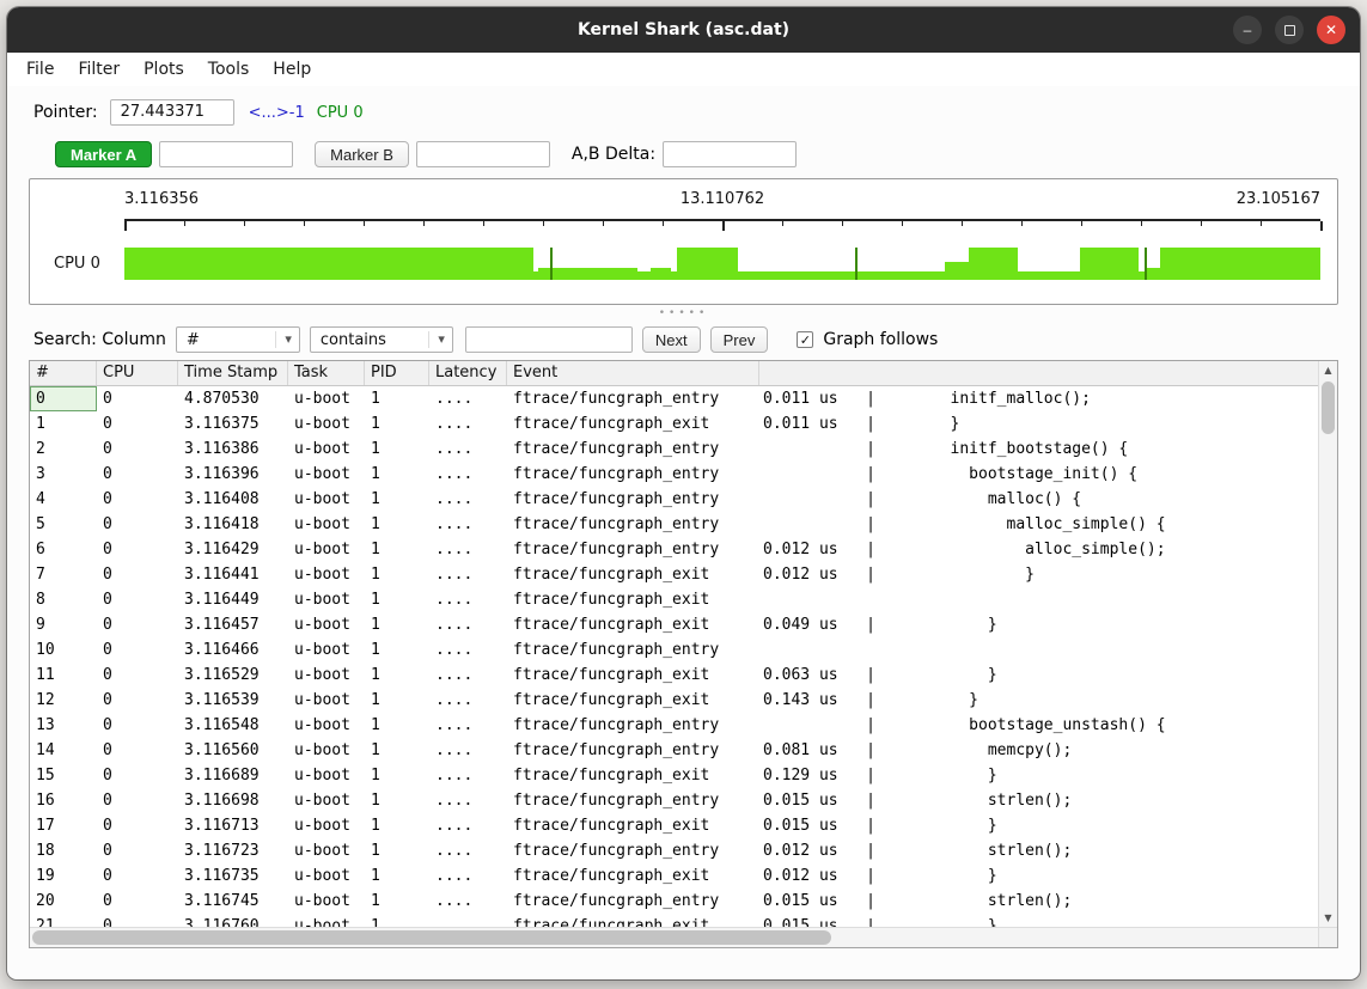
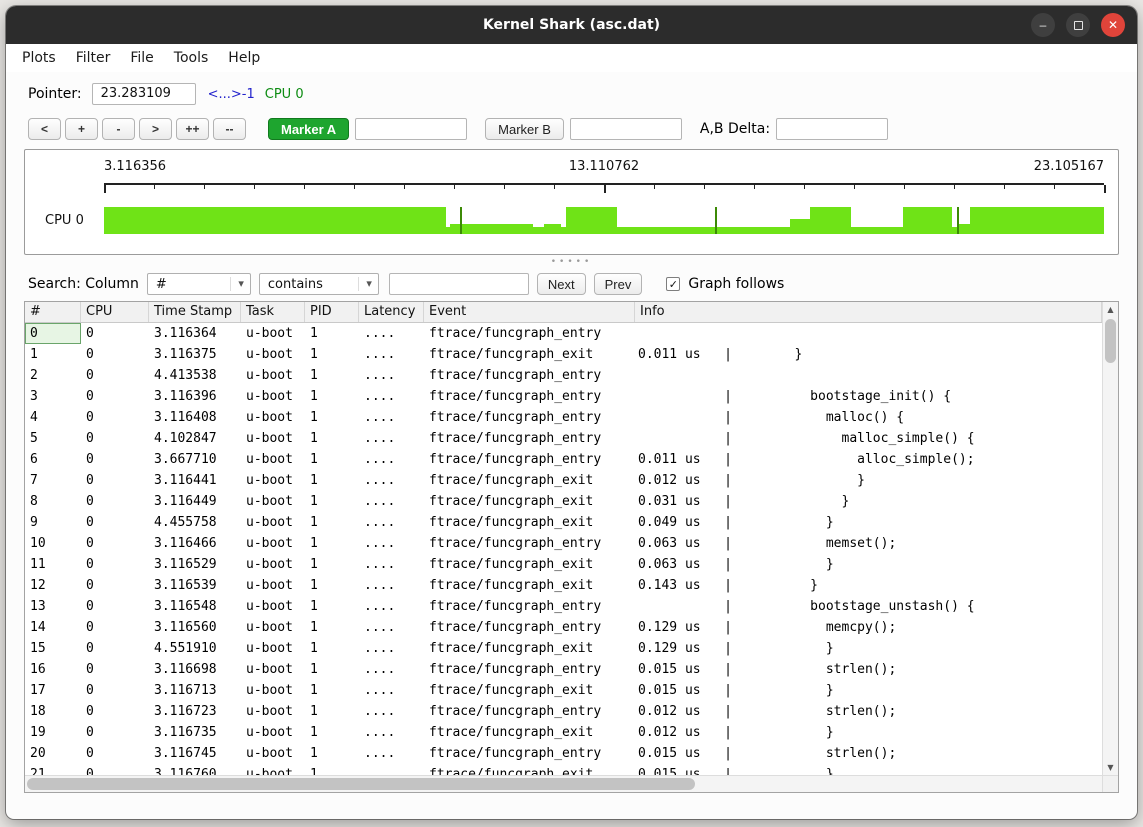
  Kernel Shark (asc.dat)
  –
  ✕
- File
+ Plots
  Filter
- Plots
+ File
  Tools
  Help
  Pointer:
- 27.443371
+ 23.283109
  <...>-1
  CPU 0
+ <
+ +
+ -
+ >
+ ++
+ --
  Marker A
  Marker B
  A,B Delta:
  3.116356
  13.110762
  23.105167
  CPU 0
  •••••
  Search: Column
  #
  ▾
  contains
  ▾
  Next
  Prev
  ✓
  Graph follows
  #
  CPU
  Time Stamp
  Task
  PID
  Latency
  Event
+ Info
  0
  0
- 4.870530
+ 3.116364
  u-boot
  1
  ....
  ftrace/funcgraph_entry
- 0.011 us | initf_malloc();
  1
  0
  3.116375
  u-boot
  1
  ....
  ftrace/funcgraph_exit
  0.011 us | }
  2
  0
- 3.116386
+ 4.413538
  u-boot
  1
  ....
  ftrace/funcgraph_entry
- | initf_bootstage() {
  3
  0
  3.116396
  u-boot
  1
  ....
  ftrace/funcgraph_entry
  | bootstage_init() {
  4
  0
  3.116408
  u-boot
  1
  ....
  ftrace/funcgraph_entry
  | malloc() {
  5
  0
- 3.116418
+ 4.102847
  u-boot
  1
  ....
  ftrace/funcgraph_entry
  | malloc_simple() {
  6
  0
- 3.116429
+ 3.667710
  u-boot
  1
  ....
  ftrace/funcgraph_entry
- 0.012 us | alloc_simple();
+ 0.011 us | alloc_simple();
  7
  0
  3.116441
  u-boot
  1
  ....
  ftrace/funcgraph_exit
  0.012 us | }
  8
  0
  3.116449
  u-boot
  1
  ....
  ftrace/funcgraph_exit
+ 0.031 us | }
  9
  0
- 3.116457
+ 4.455758
  u-boot
  1
  ....
  ftrace/funcgraph_exit
  0.049 us | }
  10
  0
  3.116466
  u-boot
  1
  ....
  ftrace/funcgraph_entry
+ 0.063 us | memset();
  11
  0
  3.116529
  u-boot
  1
  ....
  ftrace/funcgraph_exit
  0.063 us | }
  12
  0
  3.116539
  u-boot
  1
  ....
  ftrace/funcgraph_exit
  0.143 us | }
  13
  0
  3.116548
  u-boot
  1
  ....
  ftrace/funcgraph_entry
  | bootstage_unstash() {
  14
  0
  3.116560
  u-boot
  1
  ....
  ftrace/funcgraph_entry
- 0.081 us | memcpy();
+ 0.129 us | memcpy();
  15
  0
- 3.116689
+ 4.551910
  u-boot
  1
  ....
  ftrace/funcgraph_exit
  0.129 us | }
  16
  0
  3.116698
  u-boot
  1
  ....
  ftrace/funcgraph_entry
  0.015 us | strlen();
  17
  0
  3.116713
  u-boot
  1
  ....
  ftrace/funcgraph_exit
  0.015 us | }
  18
  0
  3.116723
  u-boot
  1
  ....
  ftrace/funcgraph_entry
  0.012 us | strlen();
  19
  0
  3.116735
  u-boot
  1
  ....
  ftrace/funcgraph_exit
  0.012 us | }
  20
  0
  3.116745
  u-boot
  1
  ....
  ftrace/funcgraph_entry
  0.015 us | strlen();
  ▲
  ▼
